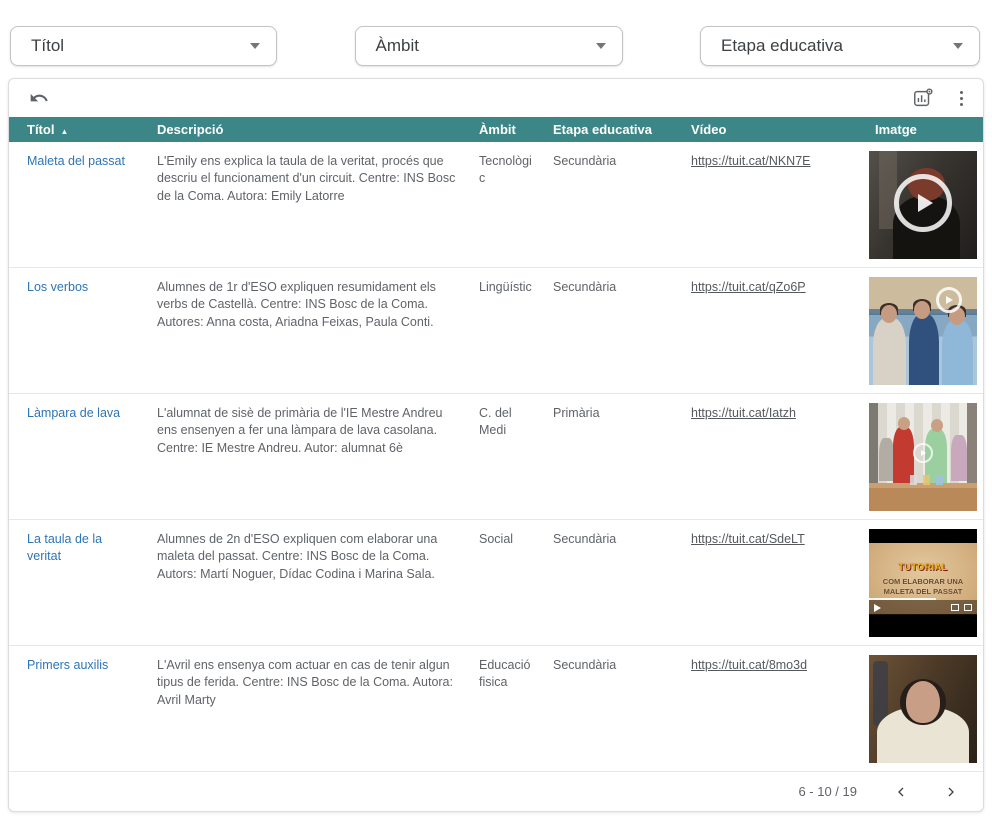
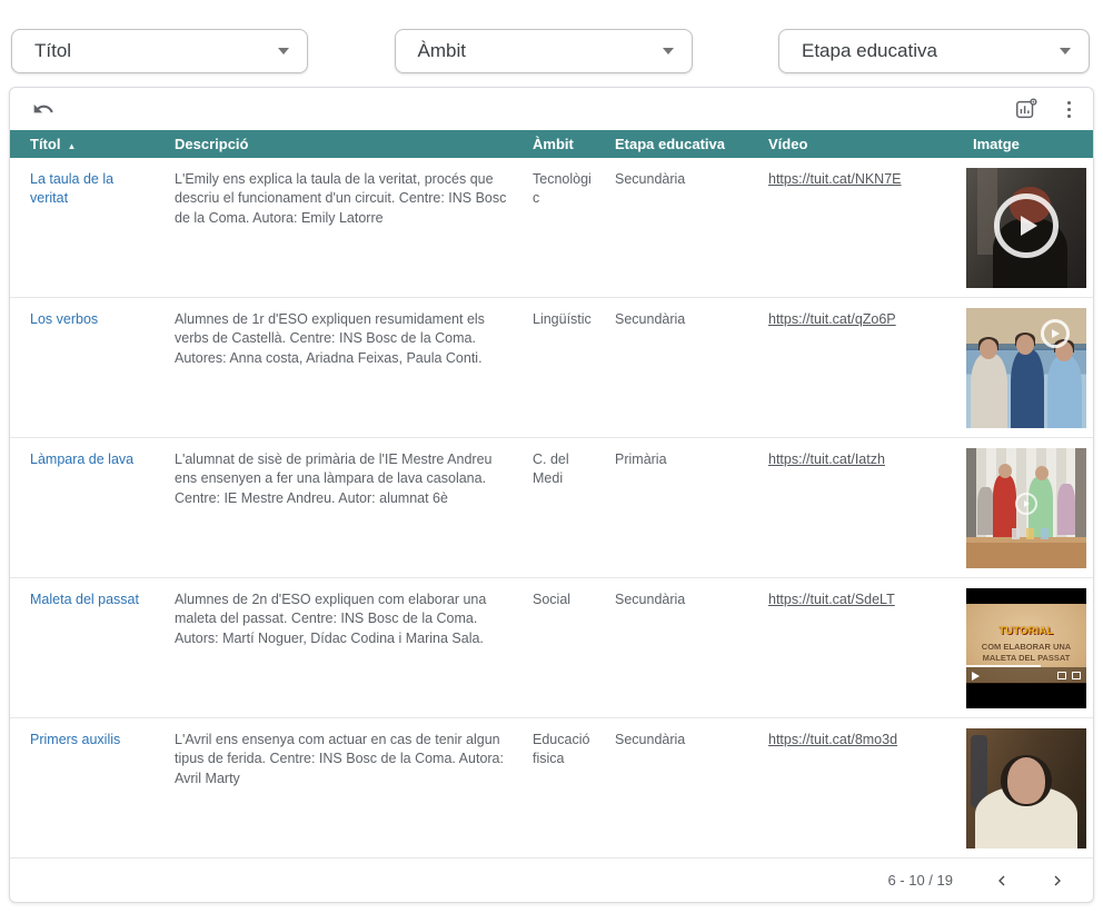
  Títol
  Àmbit
  Etapa educativa
  Títol ▲	Descripció	Àmbit	Etapa educativa	Vídeo	Imatge
- Maleta del passat	L'Emily ens explica la taula de la veritat, procés que descriu el funcionament d'un circuit. Centre: INS Bosc de la Coma. Autora: Emily Latorre	Tecnològic	Secundària	https://tuit.cat/NKN7E
+ La taula de la veritat	L'Emily ens explica la taula de la veritat, procés que descriu el funcionament d'un circuit. Centre: INS Bosc de la Coma. Autora: Emily Latorre	Tecnològic	Secundària	https://tuit.cat/NKN7E
  Los verbos	Alumnes de 1r d'ESO expliquen resumidament els verbs de Castellà. Centre: INS Bosc de la Coma. Autores: Anna costa, Ariadna Feixas, Paula Conti.	Lingüístic	Secundària	https://tuit.cat/qZo6P
  Làmpara de lava	L'alumnat de sisè de primària de l'IE Mestre Andreu ens ensenyen a fer una làmpara de lava casolana. Centre: IE Mestre Andreu. Autor: alumnat 6è	C. del Medi	Primària	https://tuit.cat/Iatzh
- La taula de la veritat	Alumnes de 2n d'ESO expliquen com elaborar una maleta del passat. Centre: INS Bosc de la Coma. Autors: Martí Noguer, Dídac Codina i Marina Sala.	Social	Secundària	https://tuit.cat/SdeLT	TUTORIAL COM ELABORAR UNA MALETA DEL PASSAT
+ Maleta del passat	Alumnes de 2n d'ESO expliquen com elaborar una maleta del passat. Centre: INS Bosc de la Coma. Autors: Martí Noguer, Dídac Codina i Marina Sala.	Social	Secundària	https://tuit.cat/SdeLT	TUTORIAL COM ELABORAR UNA MALETA DEL PASSAT
  Primers auxilis	L'Avril ens ensenya com actuar en cas de tenir algun tipus de ferida. Centre: INS Bosc de la Coma. Autora: Avril Marty	Educació fisica	Secundària	https://tuit.cat/8mo3d
  6 - 10 / 19
